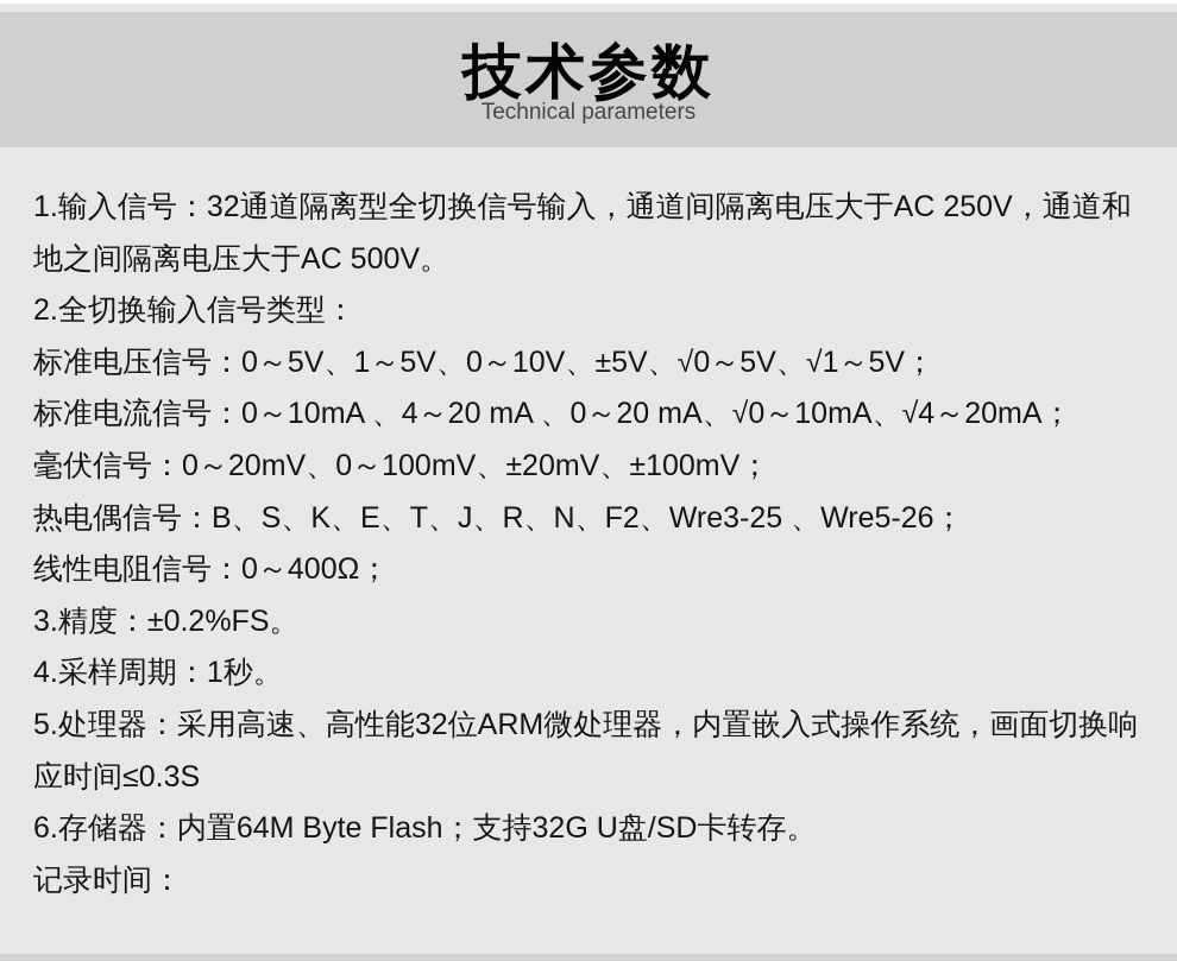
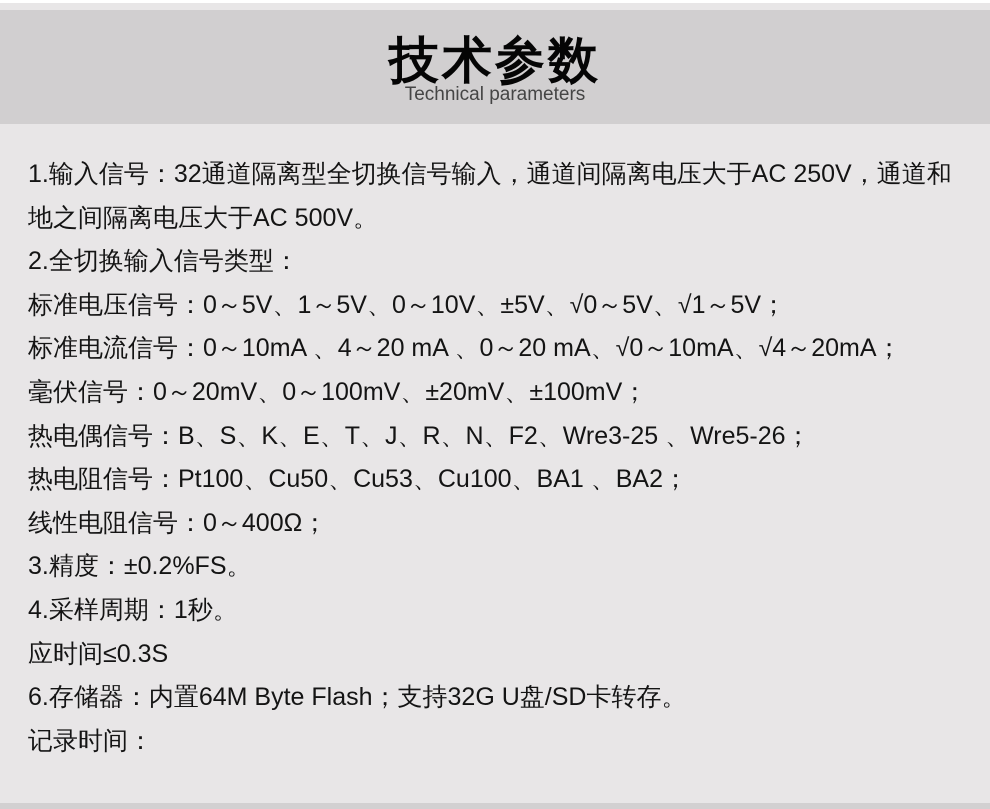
  技术参数
  Technical parameters
  1.输入信号：32通道隔离型全切换信号输入，通道间隔离电压大于AC 250V，通道和
  地之间隔离电压大于AC 500V。
  2.全切换输入信号类型：
  标准电压信号：0～5V、1～5V、0～10V、±5V、√0～5V、√1～5V；
  标准电流信号：0～10mA 、4～20 mA 、0～20 mA、√0～10mA、√4～20mA；
  毫伏信号：0～20mV、0～100mV、±20mV、±100mV；
  热电偶信号：B、S、K、E、T、J、R、N、F2、Wre3-25 、Wre5-26；
+ 热电阻信号：Pt100、Cu50、Cu53、Cu100、BA1 、BA2；
  线性电阻信号：0～400Ω；
  3.精度：±0.2%FS。
  4.采样周期：1秒。
- 5.处理器：采用高速、高性能32位ARM微处理器，内置嵌入式操作系统，画面切换响
  应时间≤0.3S
  6.存储器：内置64M Byte Flash；支持32G U盘/SD卡转存。
  记录时间：
